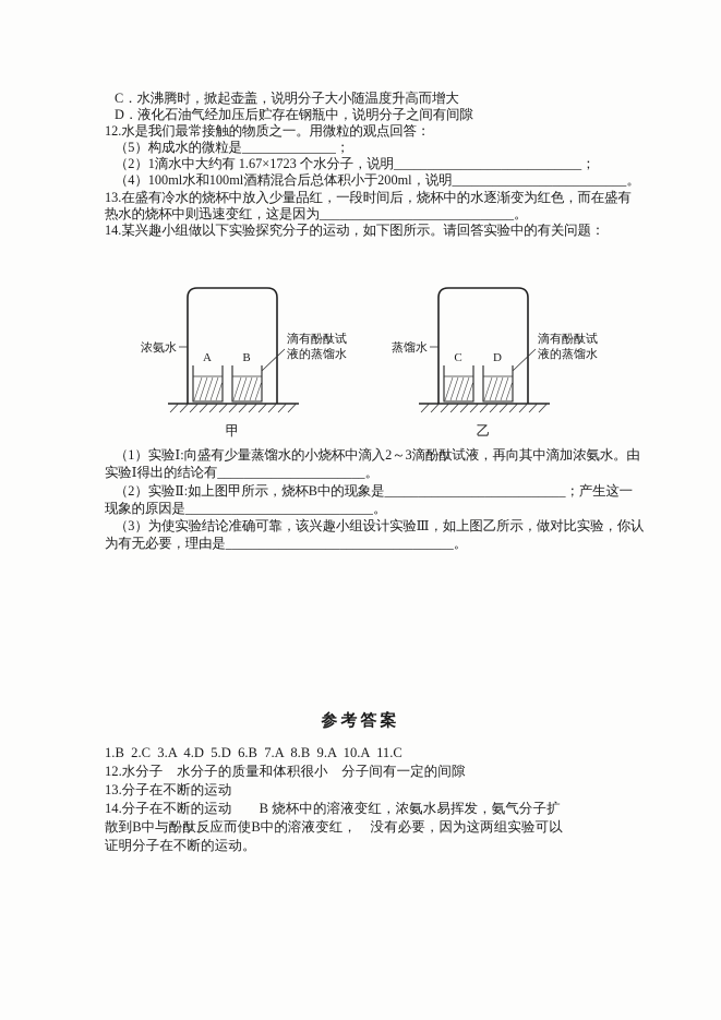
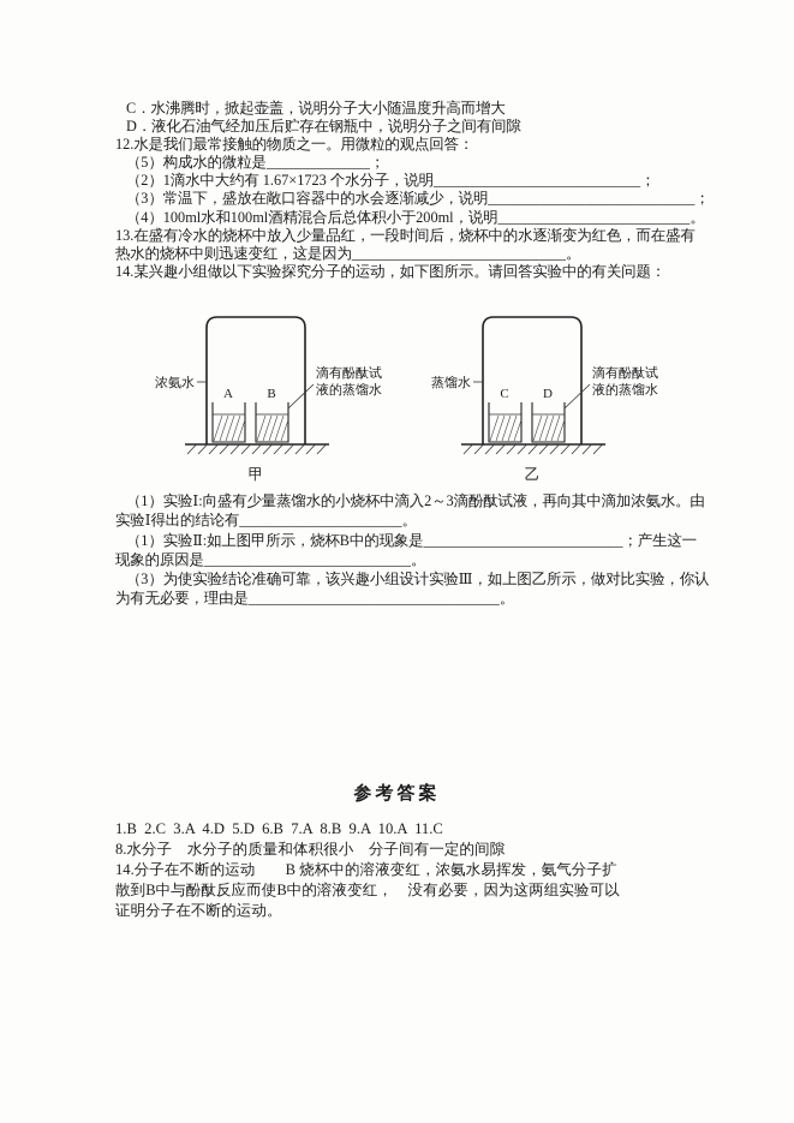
  C．水沸腾时，掀起壶盖，说明分子大小随温度升高而增大
  D．液化石油气经加压后贮存在钢瓶中，说明分子之间有间隙
  12.水是我们最常接触的物质之一。用微粒的观点回答：
  （5）构成水的微粒是______________；
  （2）1滴水中大约有 1.67×1723 个水分子，说明____________________________；
+ （3）常温下，盛放在敞口容器中的水会逐渐减少，说明____________________________；
  （4）100ml水和100ml酒精混合后总体积小于200ml，说明__________________________。
  13.在盛有冷水的烧杯中放入少量品红，一段时间后，烧杯中的水逐渐变为红色，而在盛有
  热水的烧杯中则迅速变红，这是因为_____________________________。
  14.某兴趣小组做以下实验探究分子的运动，如下图所示。请回答实验中的有关问题：
  A
  B
  浓氨水
  滴有酚酞试
  液的蒸馏水
  甲
  C
  D
  蒸馏水
  滴有酚酞试
  液的蒸馏水
  乙
  （1）实验Ⅰ:向盛有少量蒸馏水的小烧杯中滴入2～3滴酚酞试液，再向其中滴加浓氨水。由
  实验Ⅰ得出的结论有______________________。
- （2）实验Ⅱ:如上图甲所示，烧杯B中的现象是___________________________；产生这一
+ （1）实验Ⅱ:如上图甲所示，烧杯B中的现象是___________________________；产生这一
  现象的原因是____________________________。
  （3）为使实验结论准确可靠，该兴趣小组设计实验Ⅲ，如上图乙所示，做对比实验，你认
  为有无必要，理由是__________________________________。
  参考答案
  1.B 2.C 3.A 4.D 5.D 6.B 7.A 8.B 9.A 10.A 11.C
- 12.水分子 水分子的质量和体积很小 分子间有一定的间隙
+ 8.水分子 水分子的质量和体积很小 分子间有一定的间隙
- 13.分子在不断的运动
  14.分子在不断的运动 B 烧杯中的溶液变红，浓氨水易挥发，氨气分子扩
  散到B中与酚酞反应而使B中的溶液变红， 没有必要，因为这两组实验可以
  证明分子在不断的运动。
